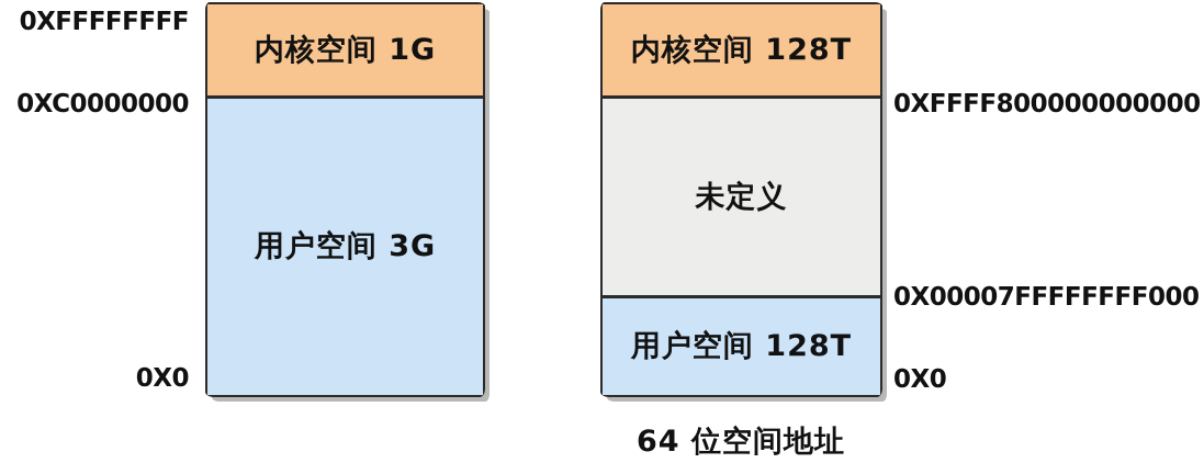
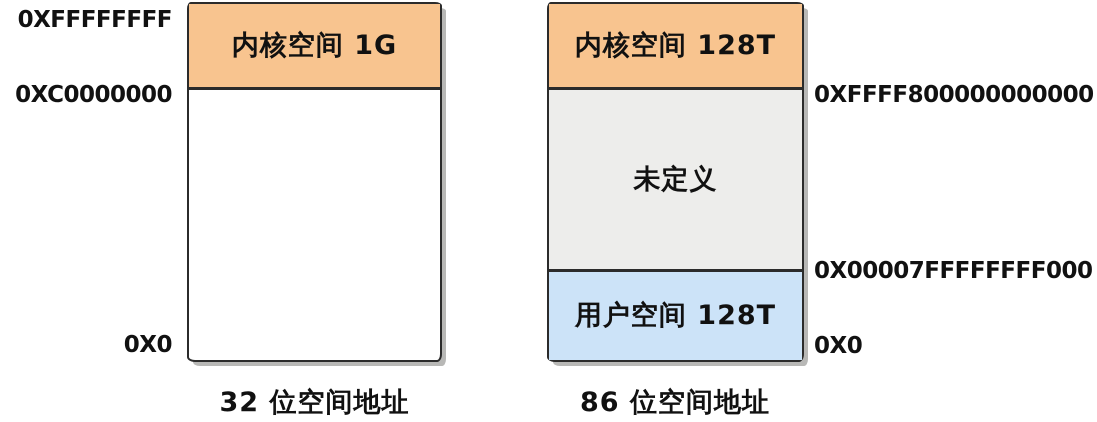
  内核空间 1G
- 用户空间 3G
  0XFFFFFFFF
  0XC0000000
  0X0
+ 32 位空间地址
  内核空间 128T
  未定义
  用户空间 128T
  0XFFFF800000000000
  0X00007FFFFFFFF000
  0X0
- 64 位空间地址
+ 86 位空间地址
